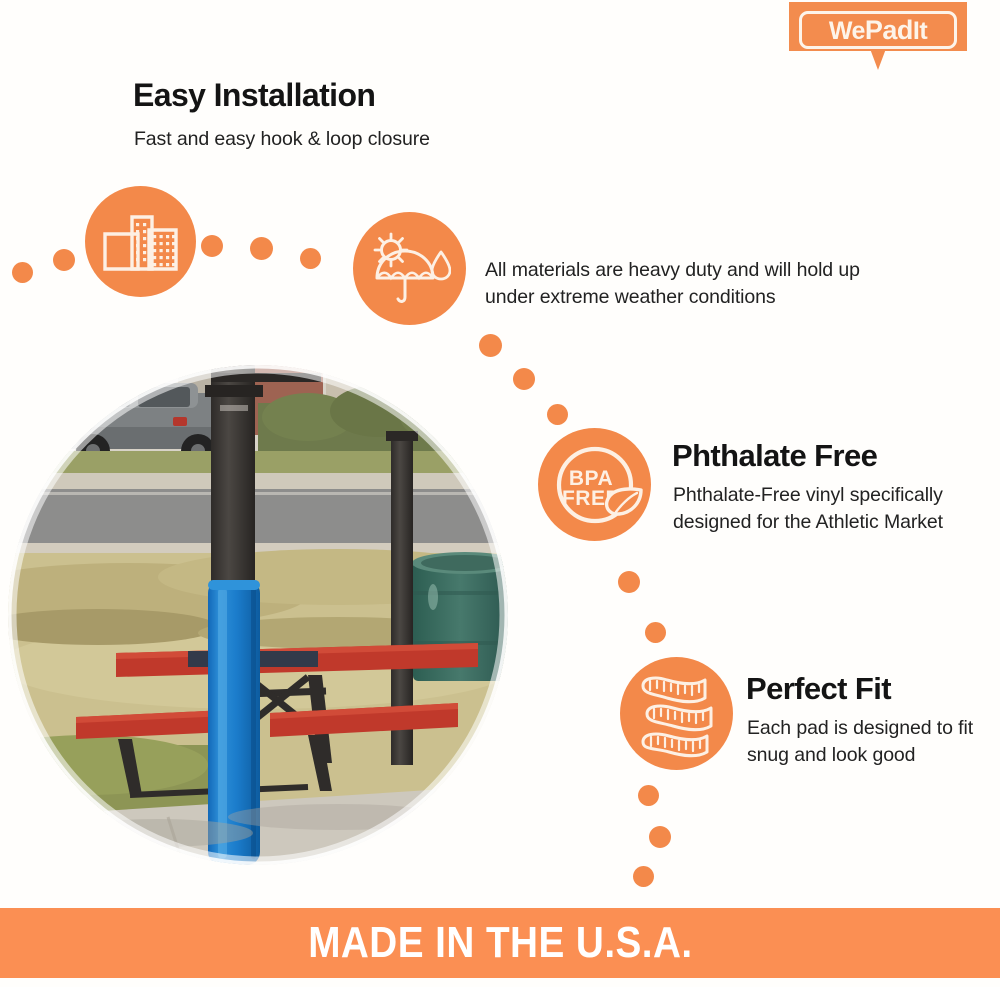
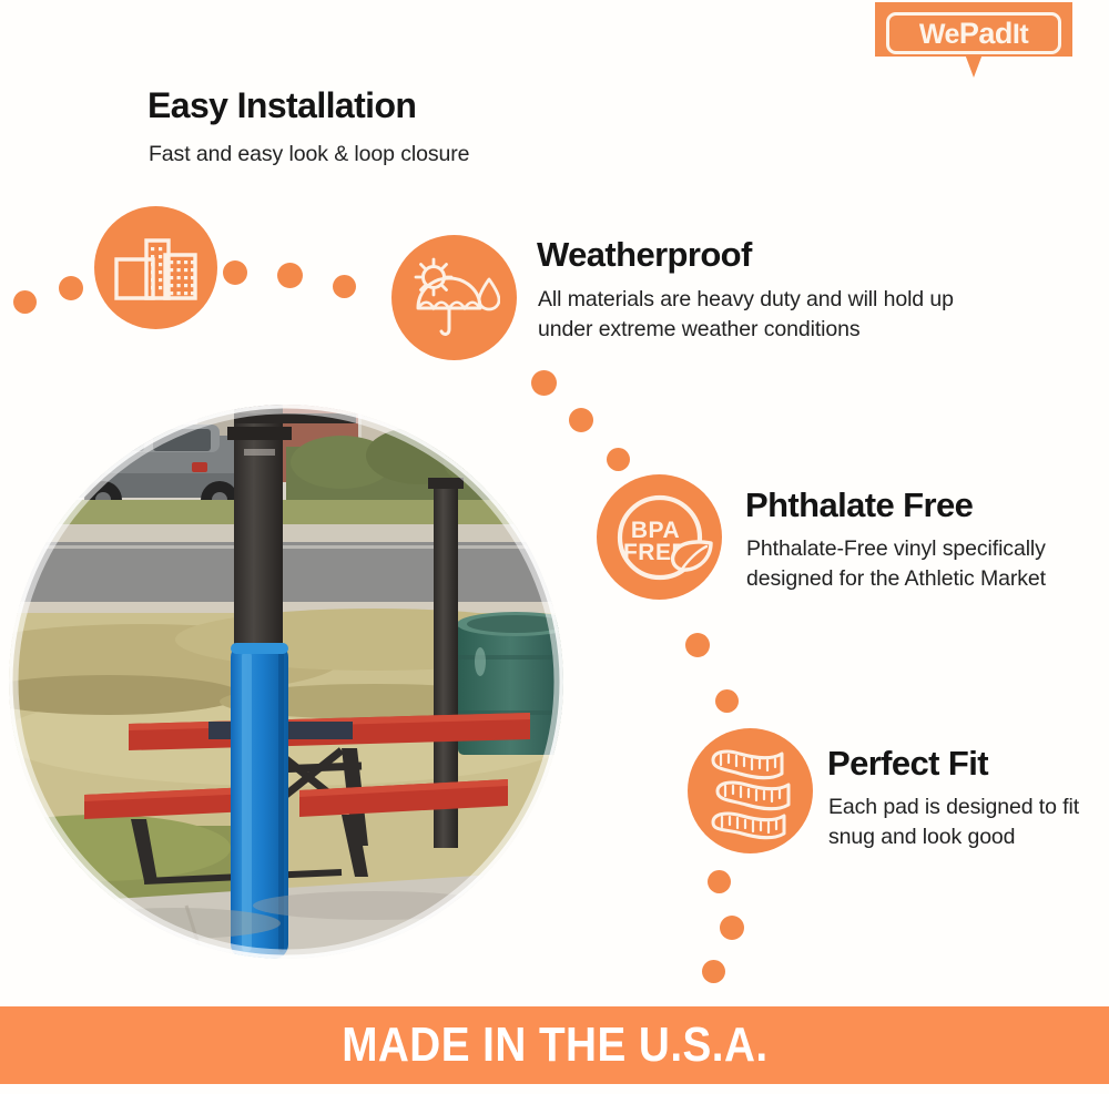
  WePadIt
  Easy Installation
- Fast and easy hook & loop closure
+ Fast and easy look & loop closure
+ Weatherproof
  All materials are heavy duty and will hold up under extreme weather conditions
  BPA
  FRE
  Phthalate Free
  Phthalate-Free vinyl specifically designed for the Athletic Market
  Perfect Fit
  Each pad is designed to fit snug and look good
  MADE IN THE U.S.A.
